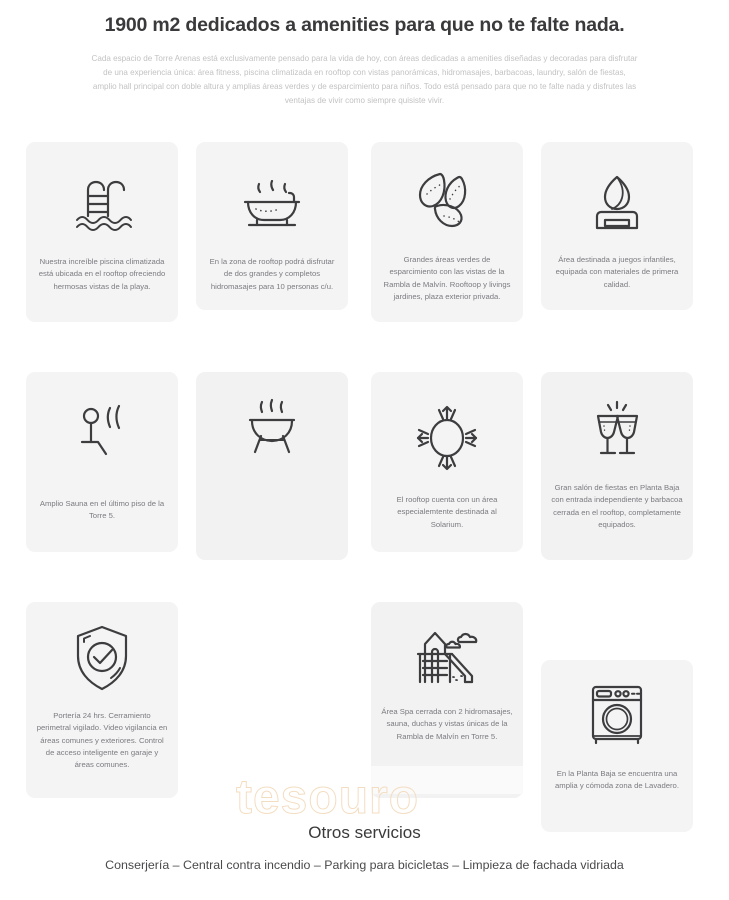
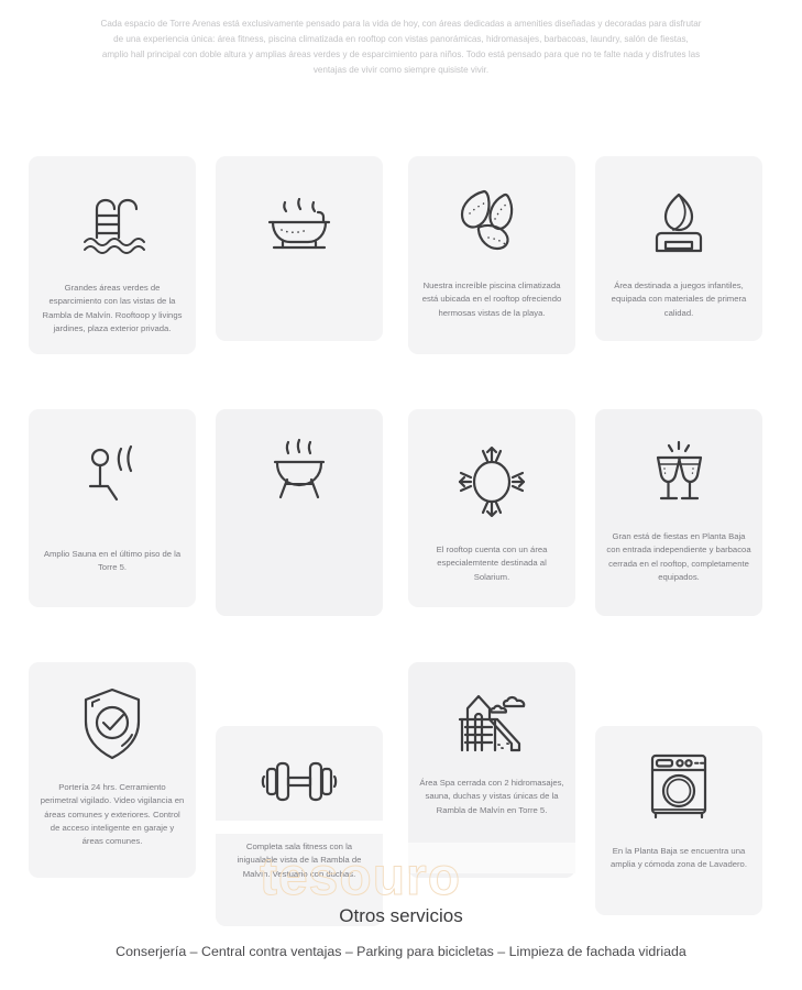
- 1900 m2 dedicados a amenities para que no te falte nada.
  Cada espacio de Torre Arenas está exclusivamente pensado para la vida de hoy, con áreas dedicadas a amenities diseñadas y decoradas para disfrutar de una experiencia única: área fitness, piscina climatizada en rooftop con vistas panorámicas, hidromasajes, barbacoas, laundry, salón de fiestas, amplio hall principal con doble altura y amplias áreas verdes y de esparcimiento para niños. Todo está pensado para que no te falte nada y disfrutes las ventajas de vivir como siempre quisiste vivir.
- Nuestra increíble piscina climatizada está ubicada en el rooftop ofreciendo hermosas vistas de la playa.
+ Grandes áreas verdes de esparcimiento con las vistas de la Rambla de Malvín. Rooftoop y livings jardines, plaza exterior privada.
- En la zona de rooftop podrá disfrutar de dos grandes y completos hidromasajes para 10 personas c/u.
- Grandes áreas verdes de esparcimiento con las vistas de la Rambla de Malvín. Rooftoop y livings jardines, plaza exterior privada.
+ Nuestra increíble piscina climatizada está ubicada en el rooftop ofreciendo hermosas vistas de la playa.
  Área destinada a juegos infantiles, equipada con materiales de primera calidad.
  Amplio Sauna en el último piso de la Torre 5.
  El rooftop cuenta con un área especialemtente destinada al Solarium.
- Gran salón de fiestas en Planta Baja con entrada independiente y barbacoa cerrada en el rooftop, completamente equipados.
+ Gran está de fiestas en Planta Baja con entrada independiente y barbacoa cerrada en el rooftop, completamente equipados.
  Portería 24 hrs. Cerramiento perimetral vigilado. Video vigilancia en áreas comunes y exteriores. Control de acceso inteligente en garaje y áreas comunes.
+ Completa sala fitness con la inigualable vista de la Rambla de Malvín. Vestuario con duchas.
  Área Spa cerrada con 2 hidromasajes, sauna, duchas y vistas únicas de la Rambla de Malvín en Torre 5.
  En la Planta Baja se encuentra una amplia y cómoda zona de Lavadero.
  tesouro
  Otros servicios
- Conserjería – Central contra incendio – Parking para bicicletas – Limpieza de fachada vidriada
+ Conserjería – Central contra ventajas – Parking para bicicletas – Limpieza de fachada vidriada
